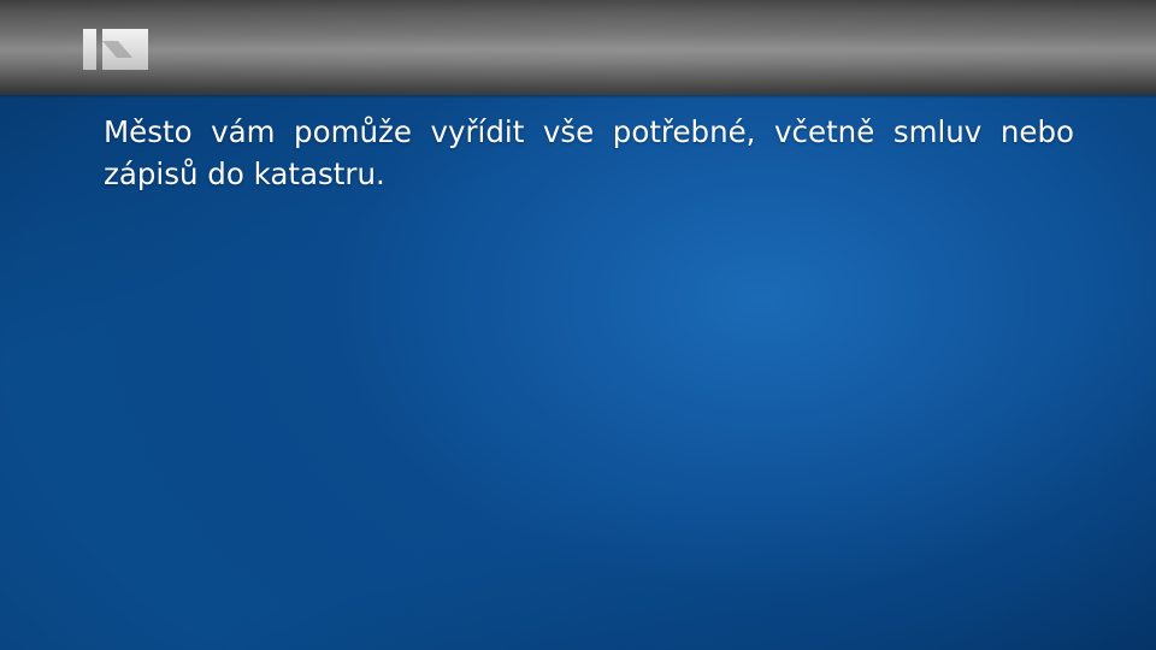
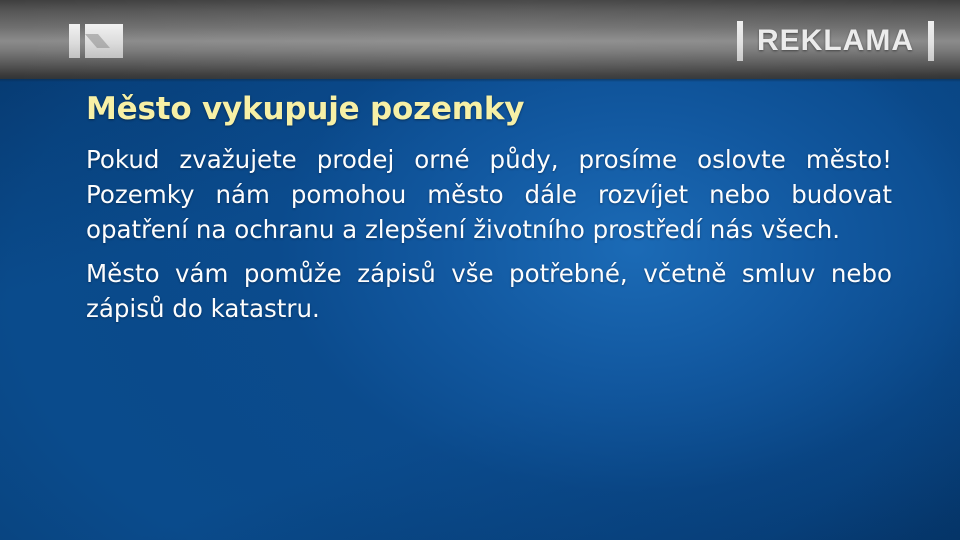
+ REKLAMA
+ Město vykupuje pozemky
+ Pokud zvažujete prodej orné půdy, prosíme oslovte město! Pozemky nám pomohou město dále rozvíjet nebo budovat opatření na ochranu a zlepšení životního prostředí nás všech.
- Město vám pomůže vyřídit vše potřebné, včetně smluv nebo zápisů do katastru.
+ Město vám pomůže zápisů vše potřebné, včetně smluv nebo zápisů do katastru.
